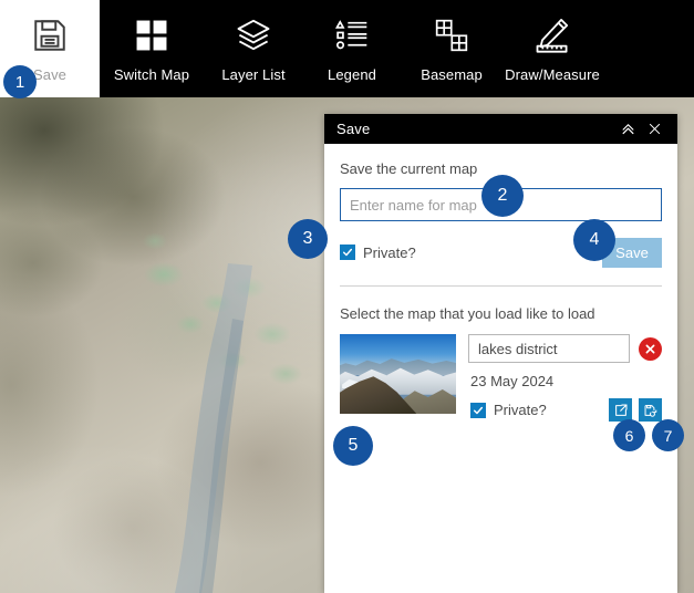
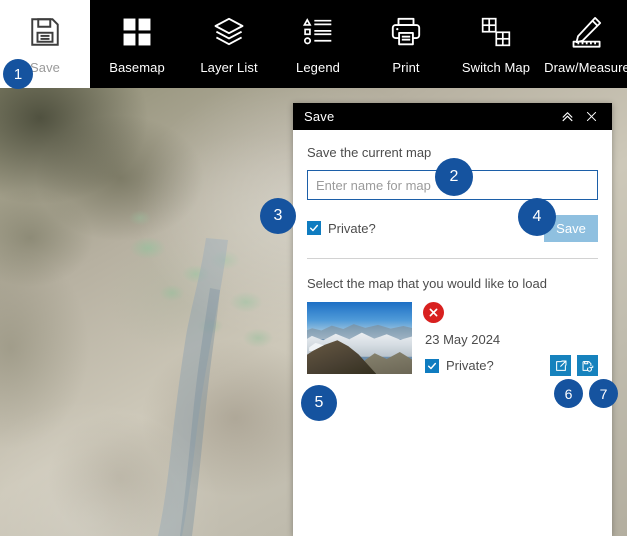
  Save
- Switch Map
+ Basemap
  Layer List
  Legend
+ Print
- Basemap
+ Switch Map
  Draw/Measure
  Save
  Save the current map
  Enter name for map
  Private?
  Save
- Select the map that you load like to load
+ Select the map that you would like to load
- lakes district
  23 May 2024
  Private?
  1
  2
  3
  4
  5
  6
  7
